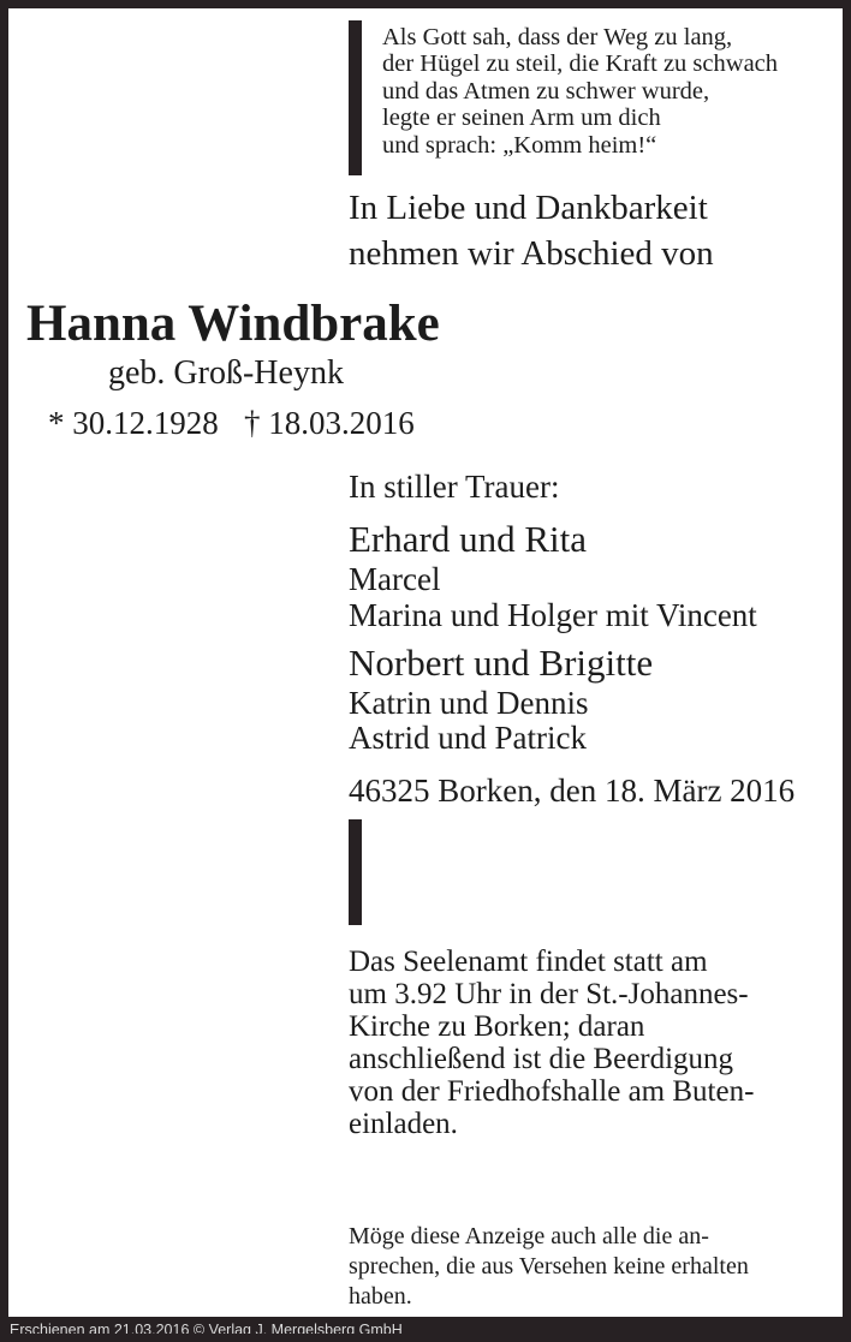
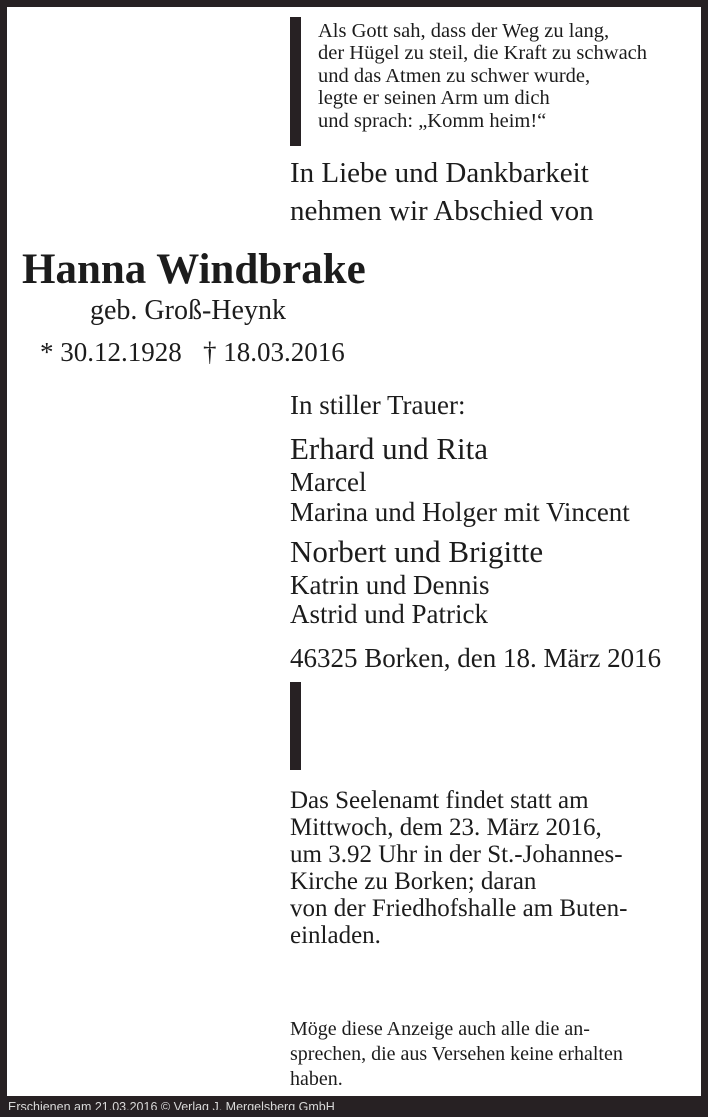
  Als Gott sah, dass der Weg zu lang,
  der Hügel zu steil, die Kraft zu schwach
  und das Atmen zu schwer wurde,
  legte er seinen Arm um dich
  und sprach: „Komm heim!“
  In Liebe und Dankbarkeit
  nehmen wir Abschied von
  Hanna Windbrake
  geb. Groß-Heynk
  * 30.12.1928
  † 18.03.2016
  In stiller Trauer:
  Erhard und Rita
  Marcel
  Marina und Holger mit Vincent
  Norbert und Brigitte
  Katrin und Dennis
  Astrid und Patrick
  46325 Borken, den 18. März 2016
  Das Seelenamt findet statt am
+ Mittwoch, dem 23. März 2016,
  um 3.92 Uhr in der St.-Johannes-
  Kirche zu Borken; daran
- anschließend ist die Beerdigung
  von der Friedhofshalle am Buten-
  einladen.
  Möge diese Anzeige auch alle die an-
  sprechen, die aus Versehen keine erhalten
  haben.
  Erschienen am 21.03.2016 © Verlag J. Mergelsberg GmbH
